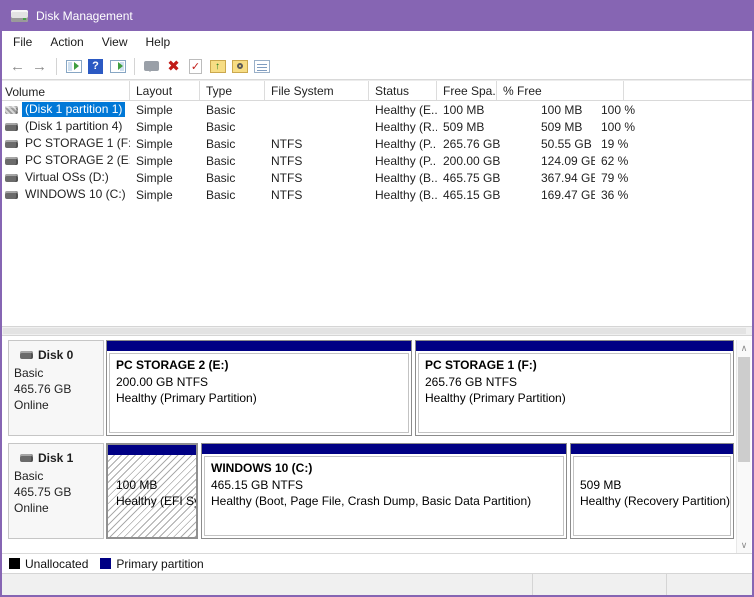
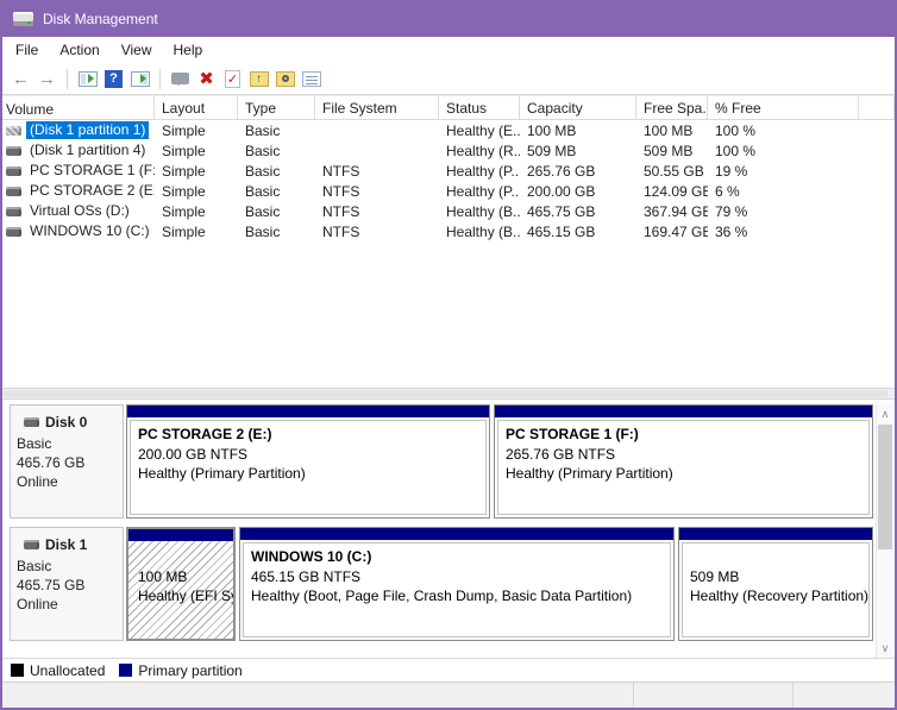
  Disk Management
  File
  Action
  View
  Help
  ←
  →
  ?
  ✖
  ✓
  ↑
  Volume
  Layout
  Type
  File System
  Status
+ Capacity
  Free Spa.
  % Free
  (Disk 1 partition 1)
  Simple
  Basic
  Healthy (E..
  100 MB
  100 MB
  100 %
  (Disk 1 partition 4)
  Simple
  Basic
  Healthy (R..
  509 MB
  509 MB
  100 %
  PC STORAGE 1 (F:
  Simple
  Basic
  NTFS
  Healthy (P..
  265.76 GB
  50.55 GB
  19 %
  PC STORAGE 2 (E
  Simple
  Basic
  NTFS
  Healthy (P..
  200.00 GB
  124.09 GB
- 62 %
+ 6 %
  Virtual OSs (D:)
  Simple
  Basic
  NTFS
  Healthy (B..
  465.75 GB
  367.94 GB
  79 %
  WINDOWS 10 (C:)
  Simple
  Basic
  NTFS
  Healthy (B..
  465.15 GB
  169.47 GB
  36 %
  Disk 0
  Basic
  465.76 GB
  Online
  PC STORAGE 2 (E:)
  200.00 GB NTFS
  Healthy (Primary Partition)
  PC STORAGE 1 (F:)
  265.76 GB NTFS
  Healthy (Primary Partition)
  Disk 1
  Basic
  465.75 GB
  Online
  100 MB
  Healthy (EFI S
  WINDOWS 10 (C:)
  465.15 GB NTFS
  Healthy (Boot, Page File, Crash Dump, Basic Data Partition)
  509 MB
  Healthy (Recovery Partition)
  ∧
  ∨
  Unallocated
  Primary partition
